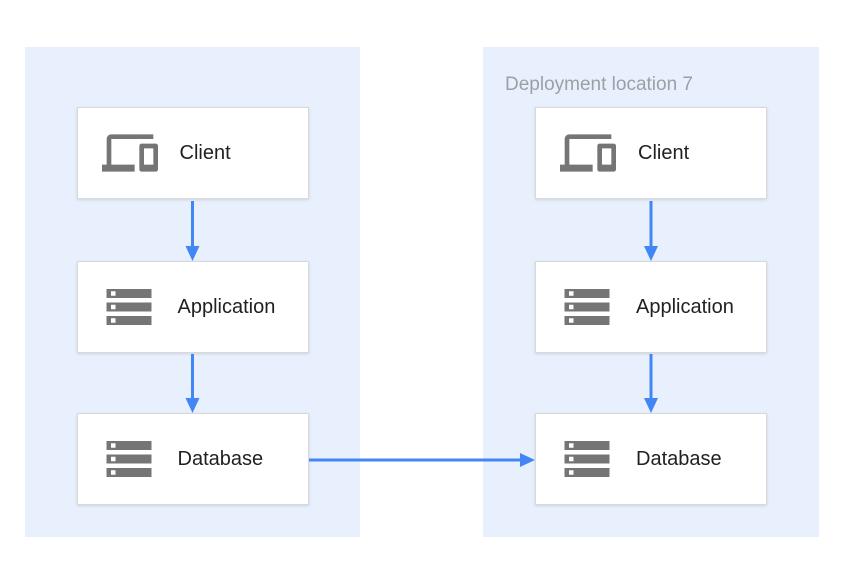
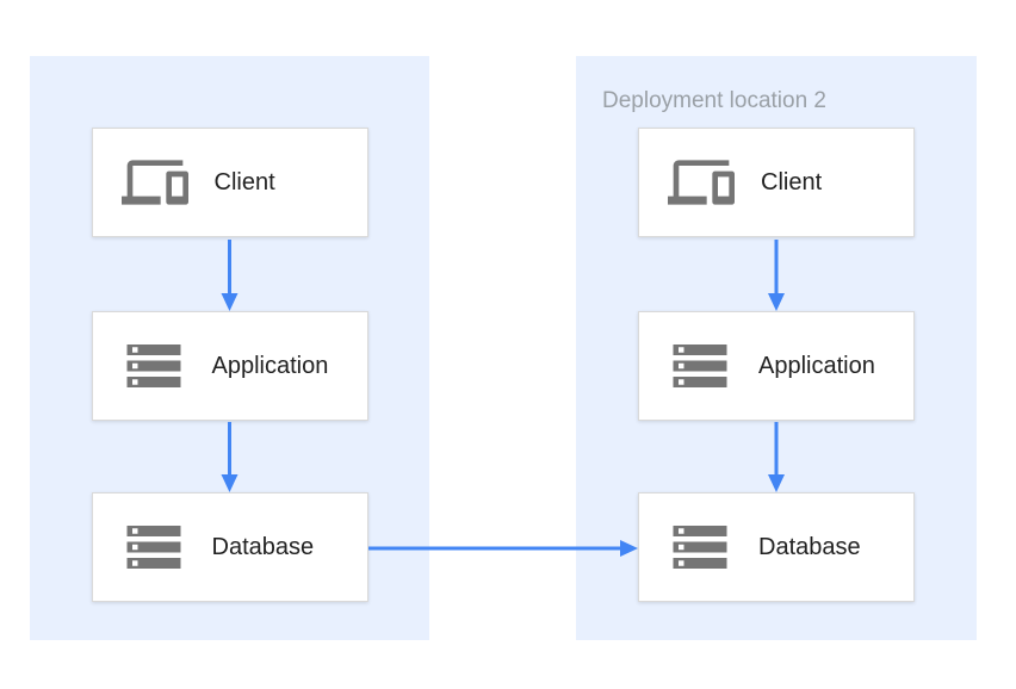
  Client
  Application
  Database
- Deployment location 7
+ Deployment location 2
  Client
  Application
  Database
